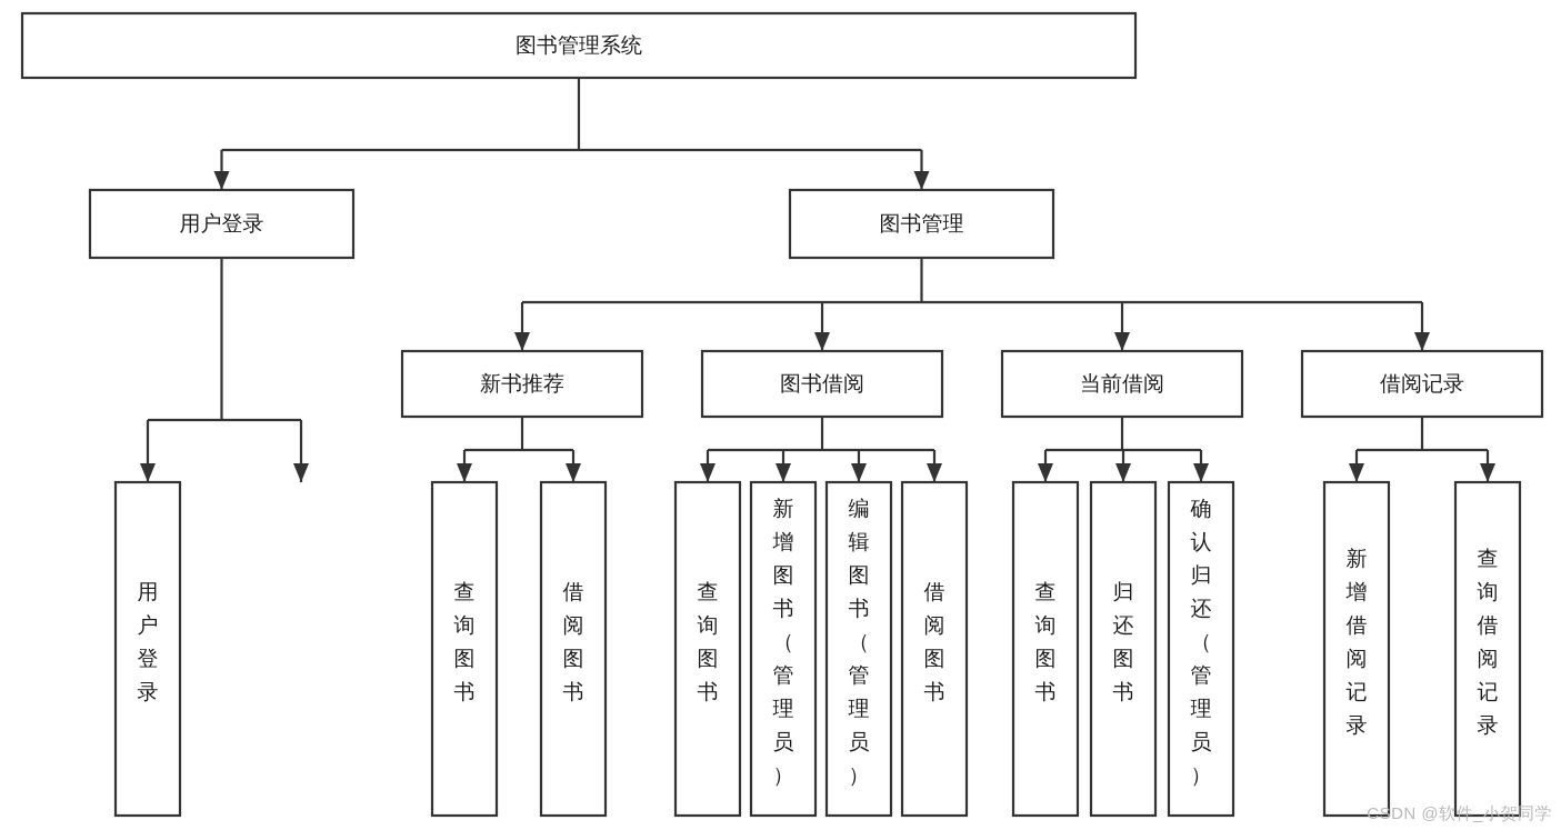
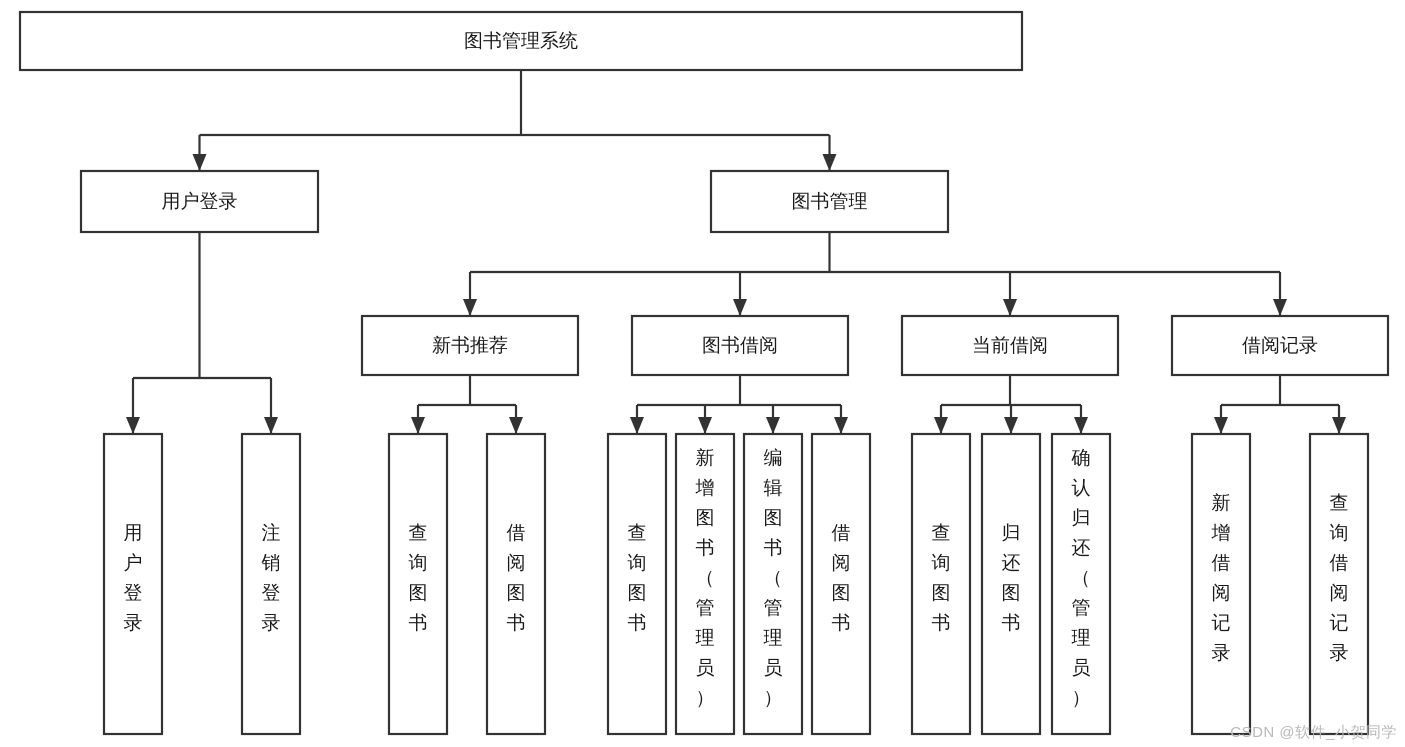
  图书管理系统
  用户登录
  图书管理
  新书推荐
  查询图书
  借阅图书
  图书借阅
  查询图书
  新增图书（管理员）
  编辑图书（管理员）
  借阅图书
  当前借阅
  查询图书
  归还图书
  确认归还（管理员）
  借阅记录
  新增借阅记录
  查询借阅记录
  用户登录
+ 注销登录
  CSDN @软件_小贺同学
